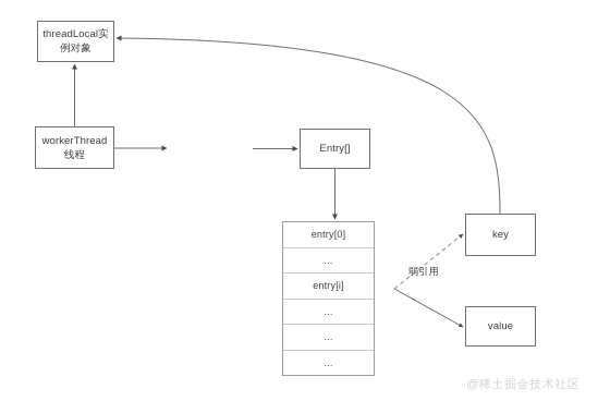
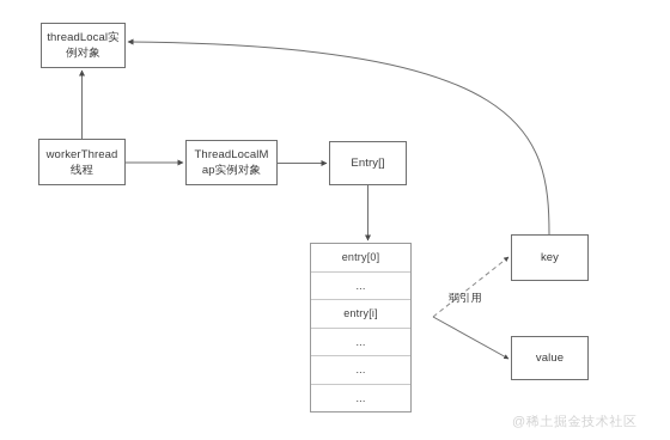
  threadLocal实
  例对象
  workerThread
  线程
+ ThreadLocalM
+ ap实例对象
  Entry[]
  key
  value
  entry[0]
  ...
  entry[i]
  ...
  ...
  ...
  弱引用
  @稀土掘金技术社区
